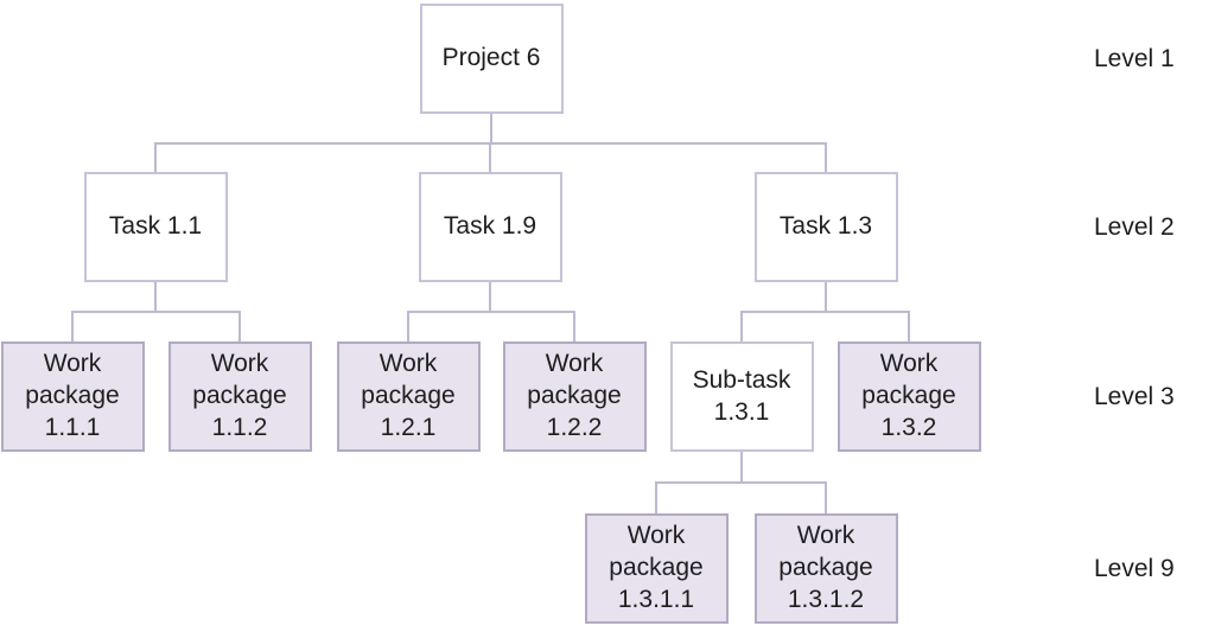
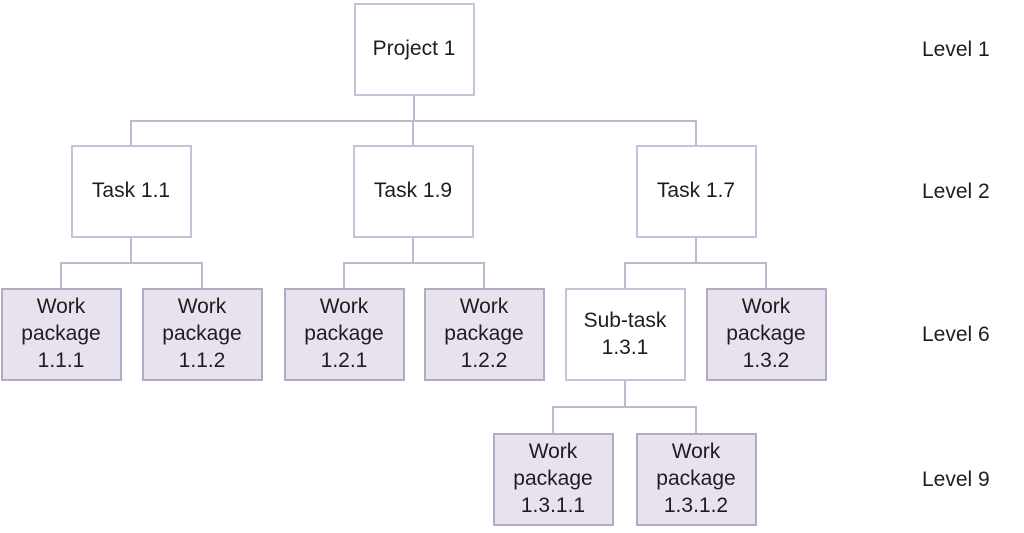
- Project 6
+ Project 1
  Task 1.1
  Task 1.9
- Task 1.3
+ Task 1.7
  Work package 1.1.1
  Work package 1.1.2
  Work package 1.2.1
  Work package 1.2.2
  Sub-task 1.3.1
  Work package 1.3.2
  Work package 1.3.1.1
  Work package 1.3.1.2
  Level 1
  Level 2
- Level 3
+ Level 6
  Level 9
